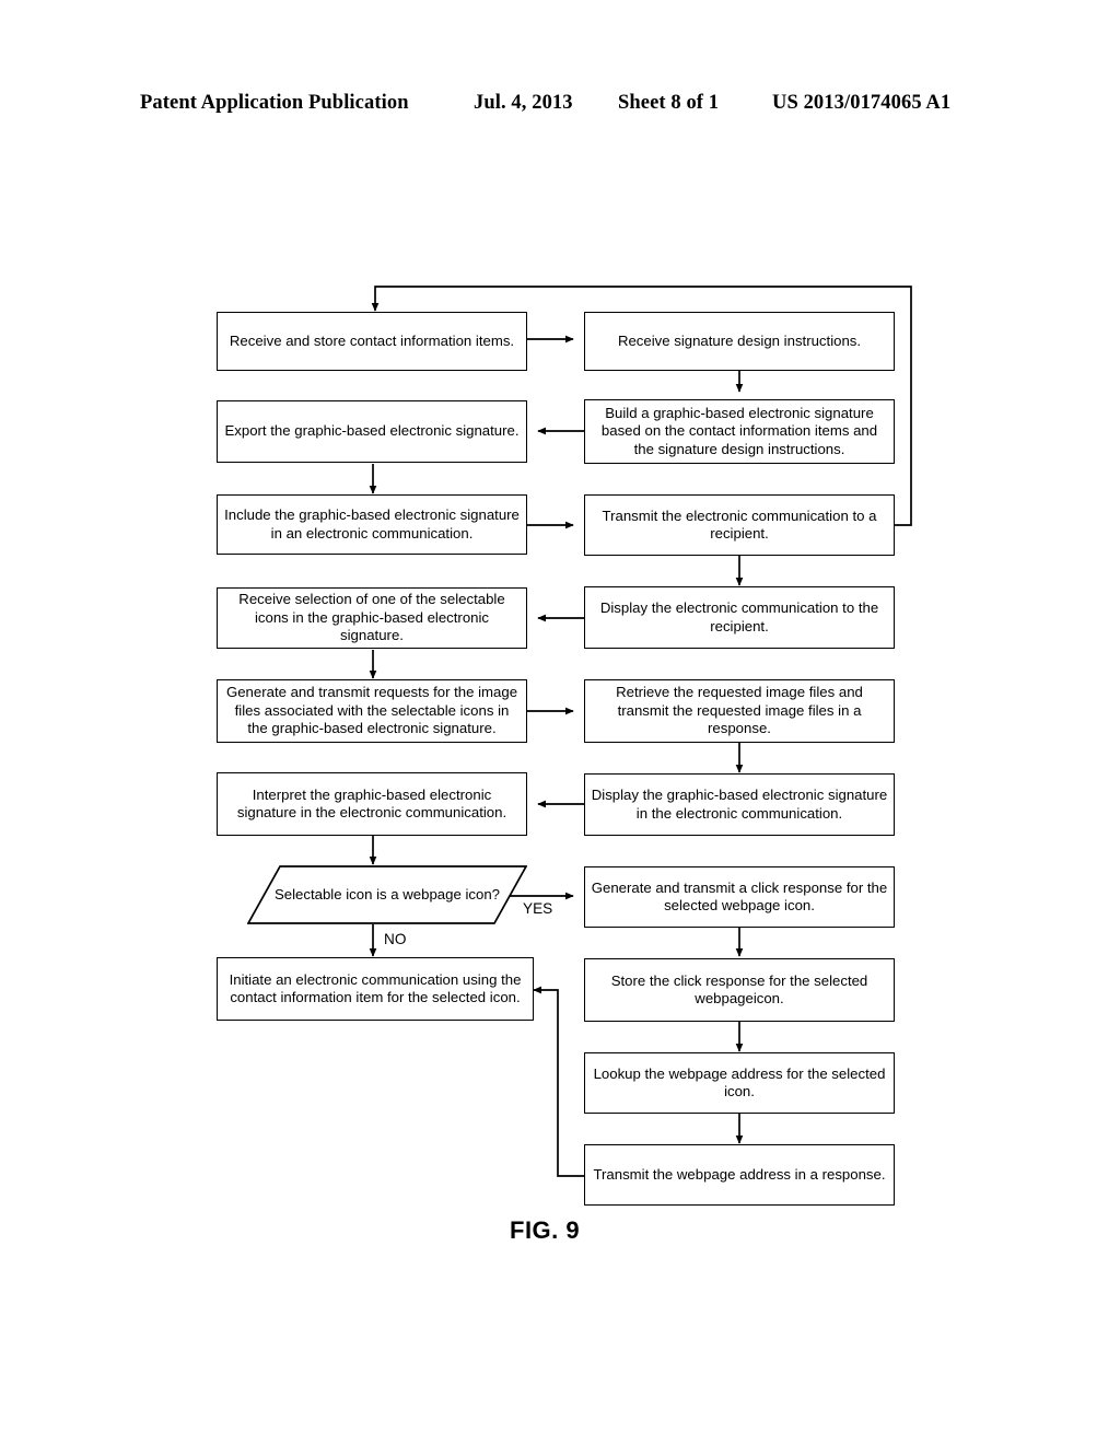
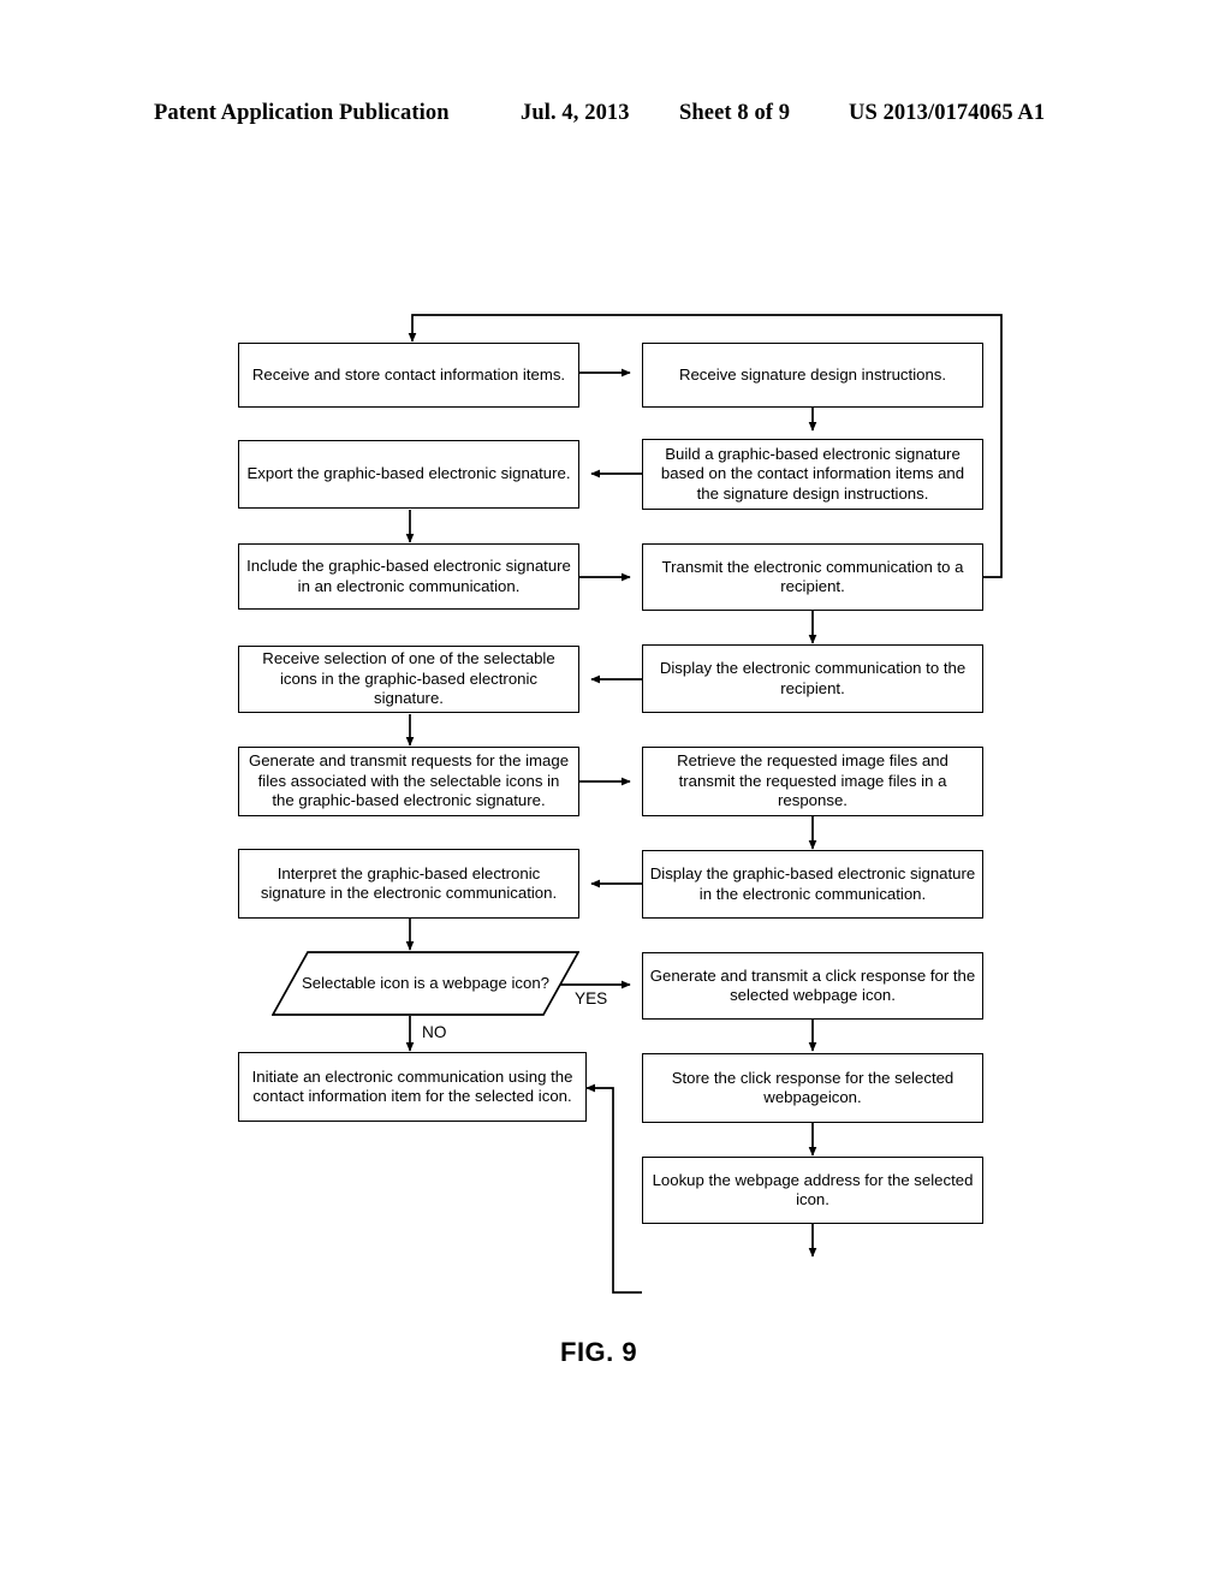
  Patent Application Publication
  Jul. 4, 2013
- Sheet 8 of 1
+ Sheet 8 of 9
  US 2013/0174065 A1
  Receive and store contact information items.
  Export the graphic-based electronic signature.
  Include the graphic-based electronic signature in an electronic communication.
  Receive selection of one of the selectable icons in the graphic-based electronic signature.
  Generate and transmit requests for the image files associated with the selectable icons in the graphic-based electronic signature.
  Interpret the graphic-based electronic signature in the electronic communication.
  Selectable icon is a webpage icon?
  Initiate an electronic communication using the contact information item for the selected icon.
  Receive signature design instructions.
  Build a graphic-based electronic signature based on the contact information items and the signature design instructions.
  Transmit the electronic communication to a recipient.
  Display the electronic communication to the recipient.
  Retrieve the requested image files and transmit the requested image files in a response.
  Display the graphic-based electronic signature in the electronic communication.
  Generate and transmit a click response for the selected webpage icon.
  Store the click response for the selected webpageicon.
  Lookup the webpage address for the selected icon.
- Transmit the webpage address in a response.
  YES
  NO
  FIG. 9
